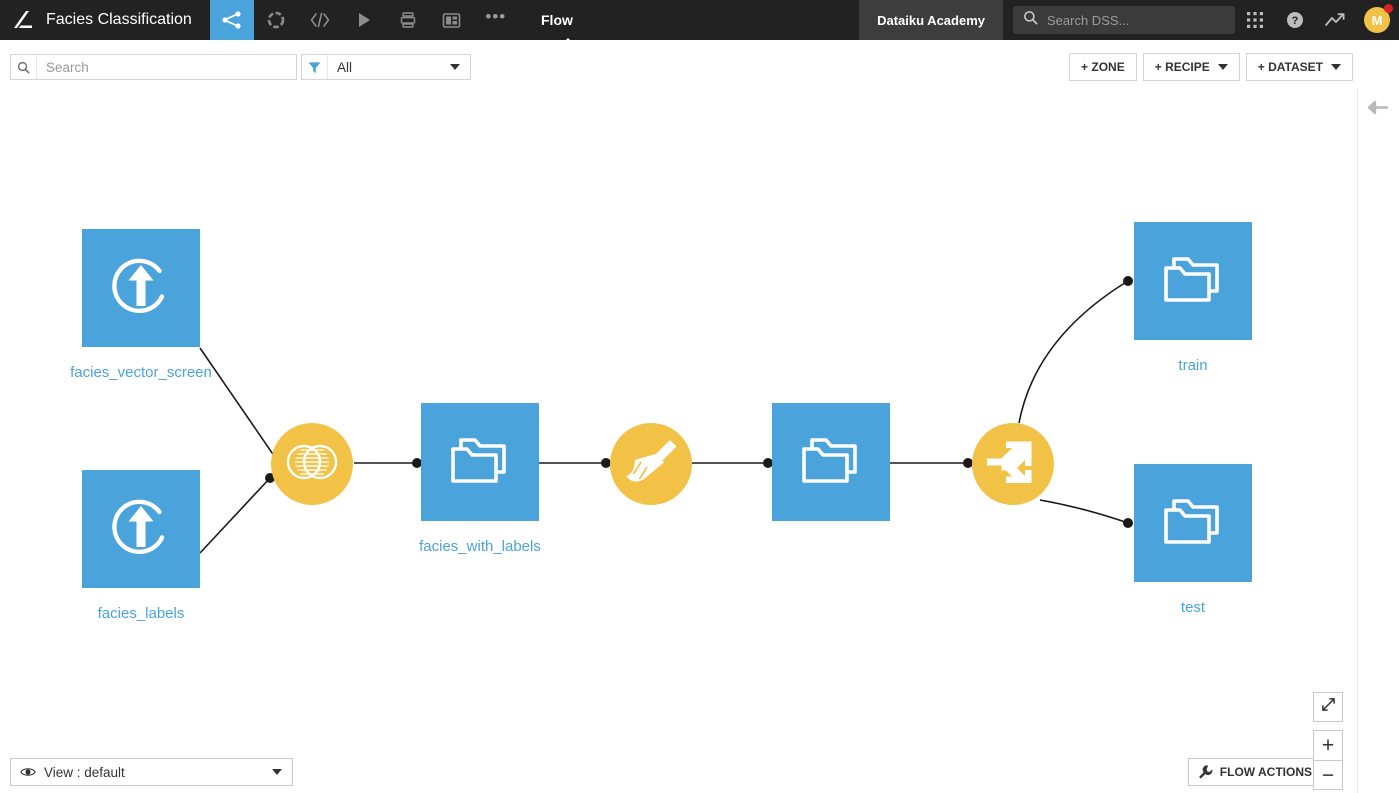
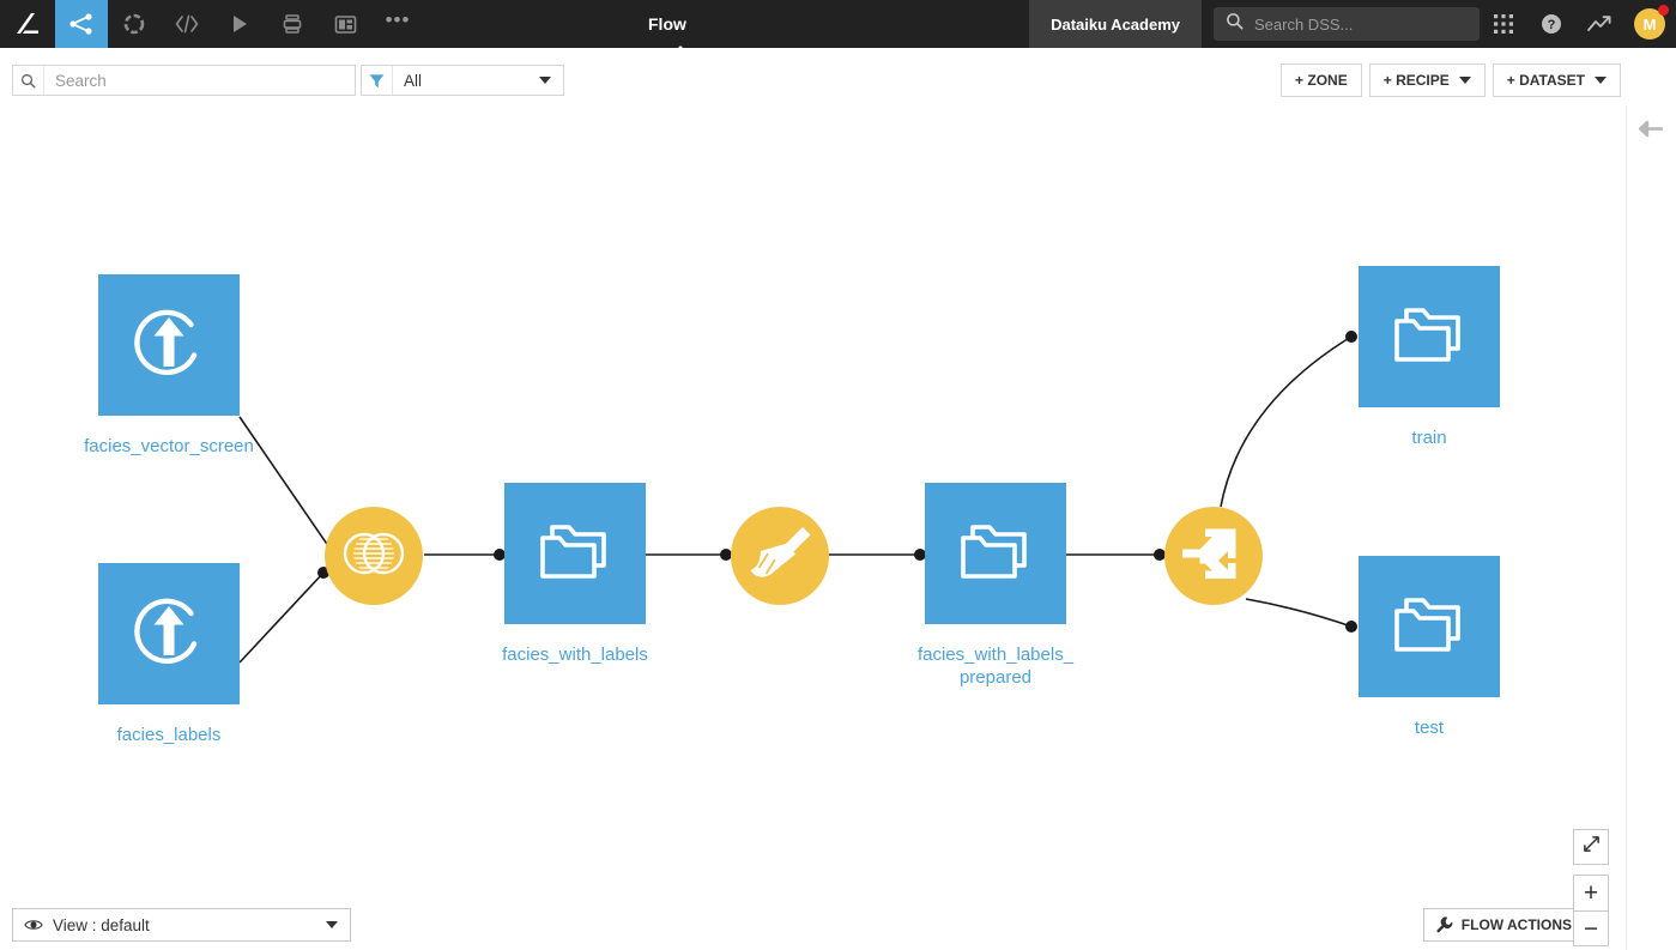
- Facies Classification
  •••
  Dataiku Academy
  Search DSS...
  ?
  M
  Flow
  Search
  All
  + ZONE
  + RECIPE
  + DATASET
  facies_vector_screen
  facies_labels
  facies_with_labels
+ facies_with_labels_ prepared
  train
  test
  View : default
  FLOW ACTIONS
  +
  −
